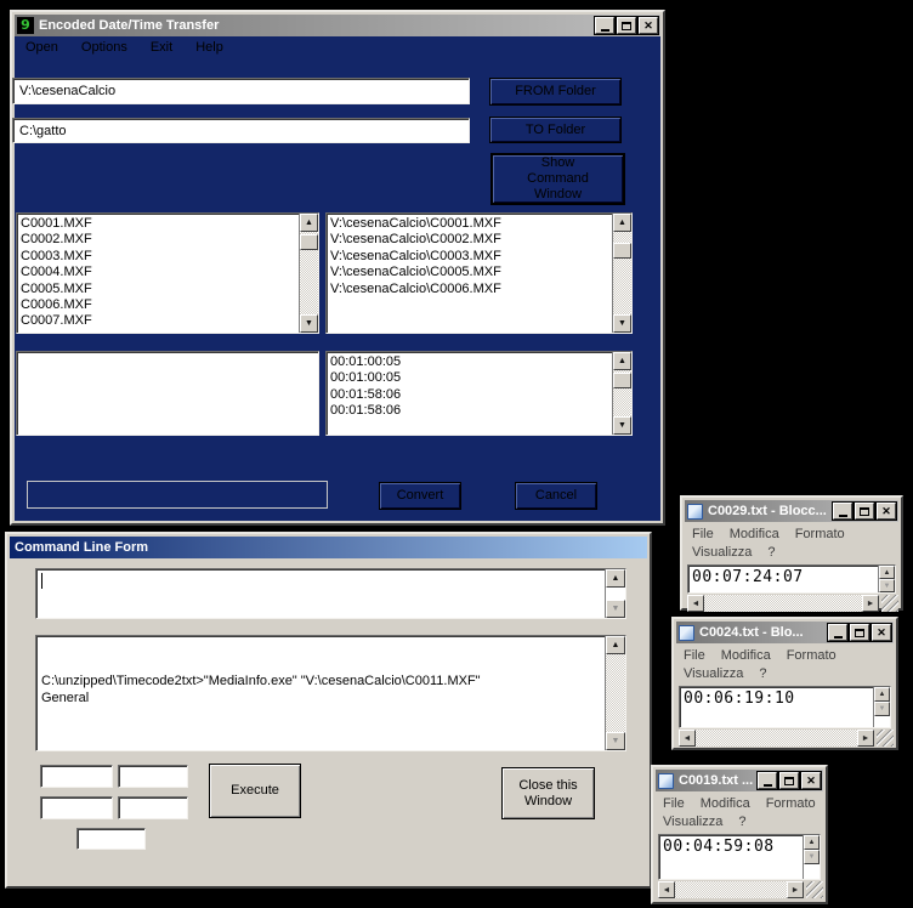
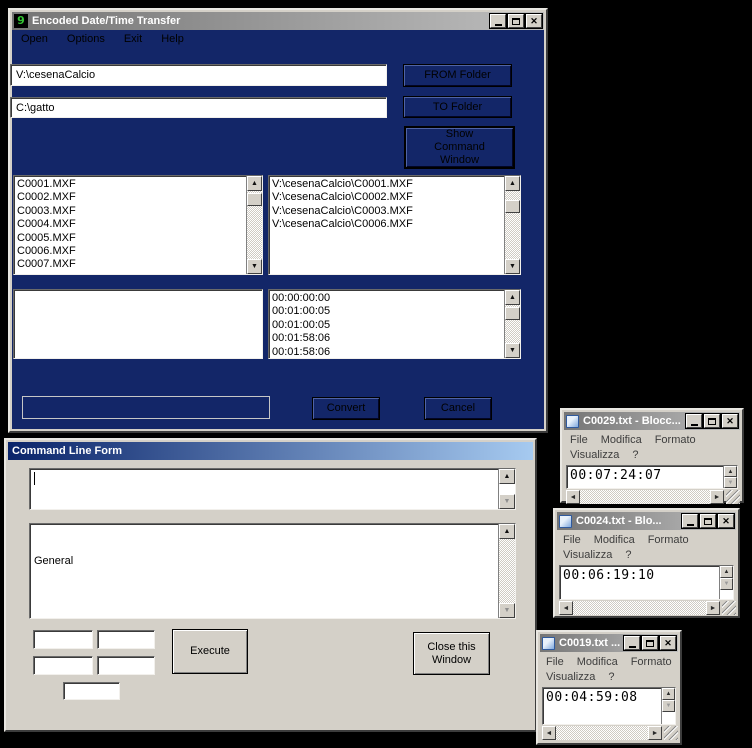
  9
  Encoded Date/Time Transfer
  ✕
  Open
  Options
  Exit
  Help
  V:\cesenaCalcio
  C:\gatto
  FROM Folder
  TO Folder
  Show Command Window
  C0001.MXF
  C0002.MXF
  C0003.MXF
  C0004.MXF
  C0005.MXF
  C0006.MXF
  C0007.MXF
  V:\cesenaCalcio\C0001.MXF
  V:\cesenaCalcio\C0002.MXF
  V:\cesenaCalcio\C0003.MXF
- V:\cesenaCalcio\C0005.MXF
  V:\cesenaCalcio\C0006.MXF
+ 00:00:00:00
  00:01:00:05
  00:01:00:05
  00:01:58:06
  00:01:58:06
  Convert
  Cancel
  Command Line Form
- C:\unzipped\Timecode2txt>"MediaInfo.exe" "V:\cesenaCalcio\C0011.MXF"
  General
  Execute
  Close this Window
  C0029.txt - Blocc...
  ✕
  File Modifica Formato
  Visualizza ?
  00:07:24:07
  C0024.txt - Blo...
  ✕
  File Modifica Formato
  Visualizza ?
  00:06:19:10
  C0019.txt ...
  ✕
  File Modifica Formato
  Visualizza ?
  00:04:59:08
